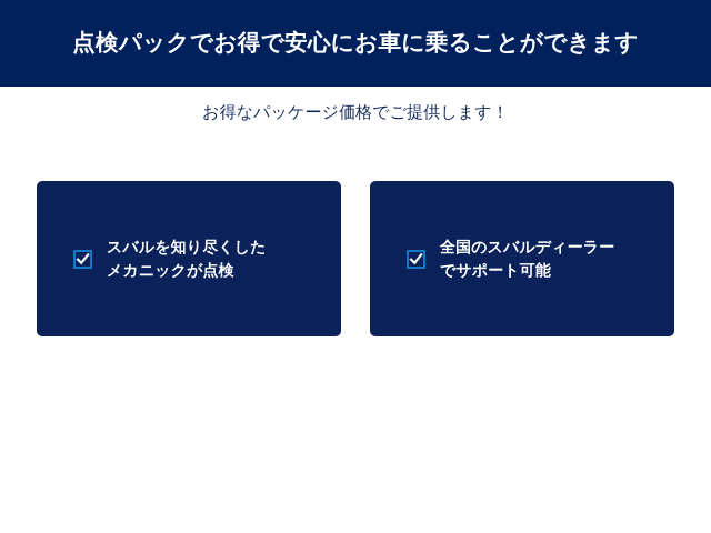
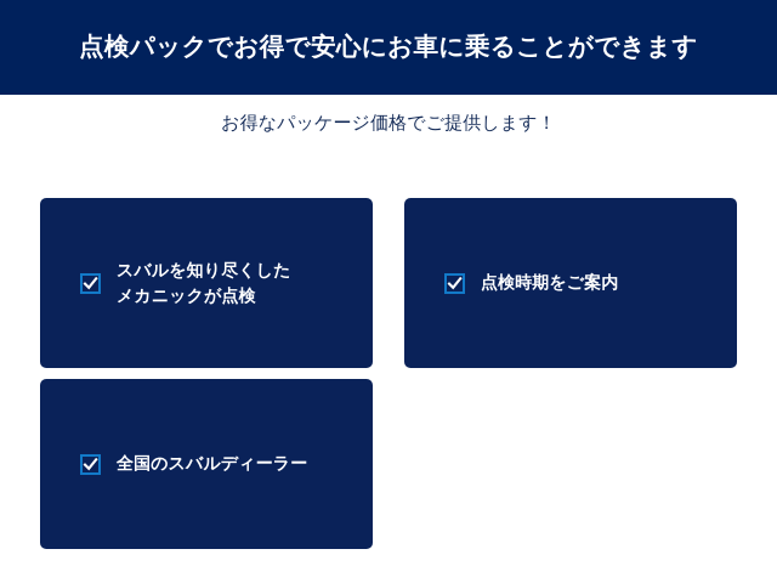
  点検パックでお得で安心にお車に乗ることができます
  お得なパッケージ価格でご提供します！
  スバルを知り尽くした
  メカニックが点検
+ 点検時期をご案内
  全国のスバルディーラー
- でサポート可能
